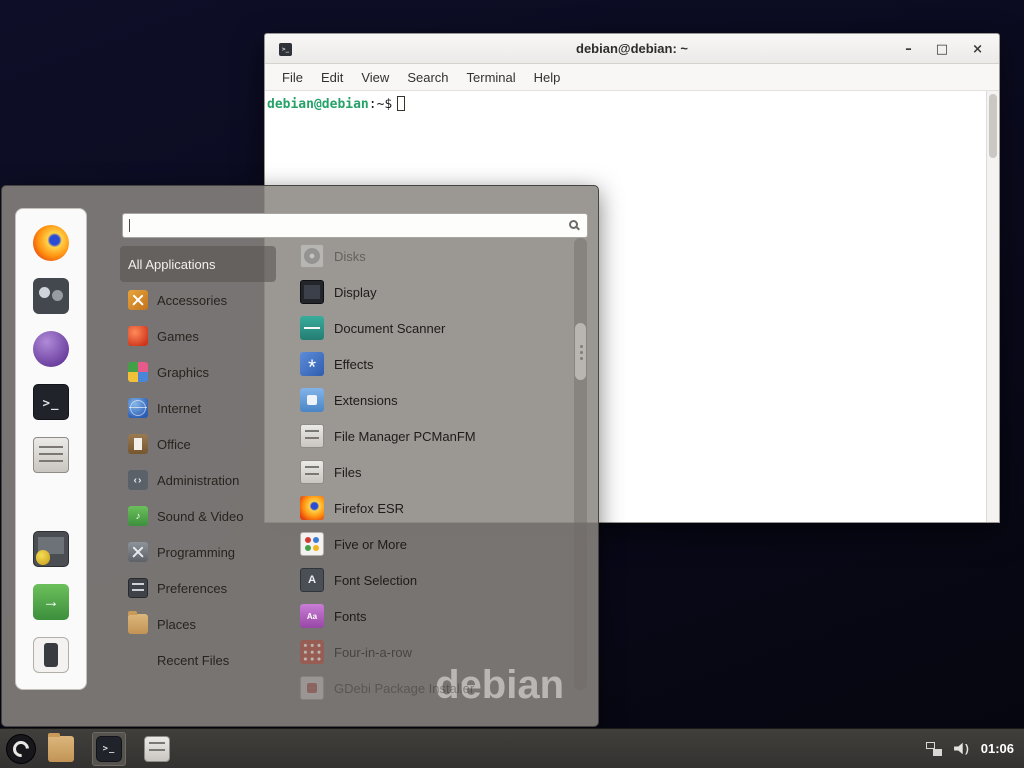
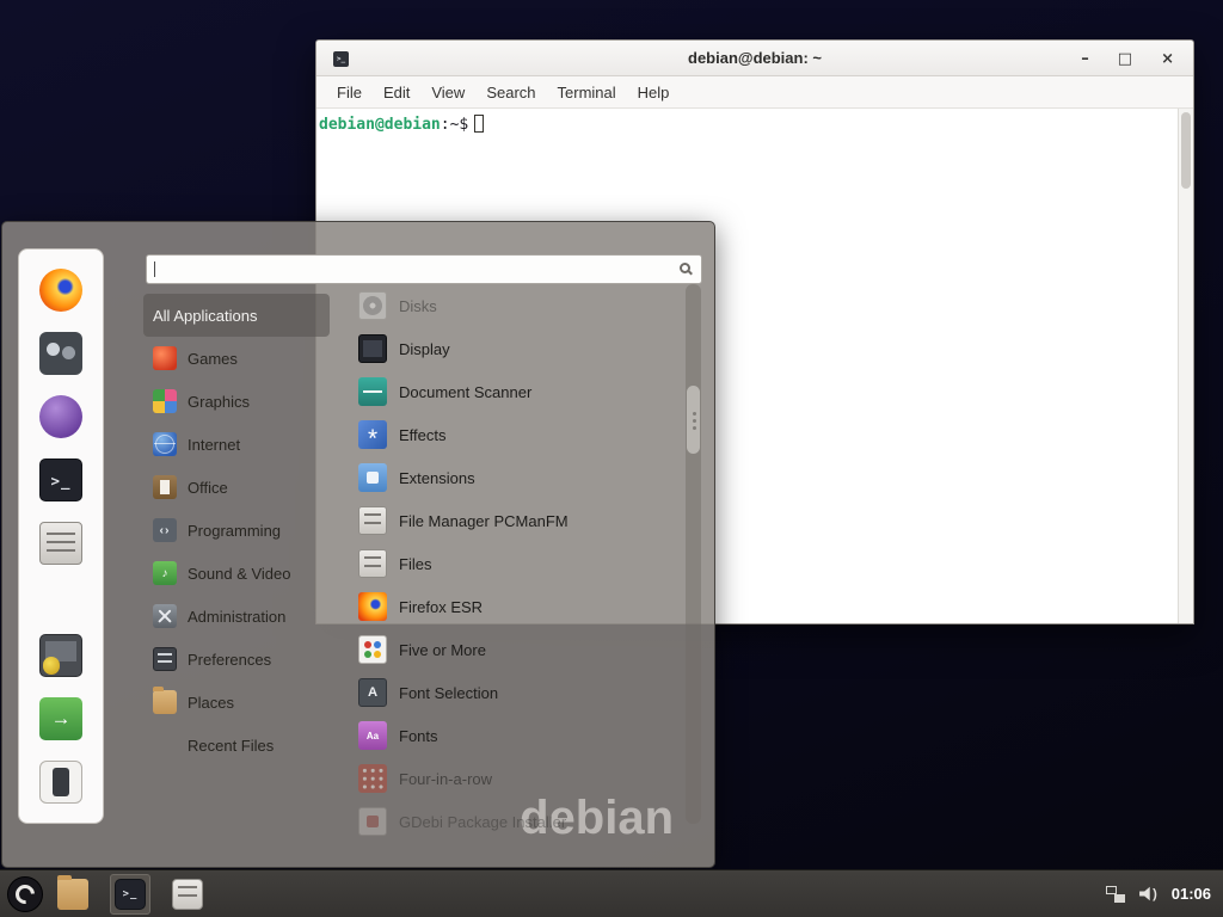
  debian@debian: ~
  –
  □
  ×
  File
  Edit
  View
  Search
  Terminal
  Help
  debian@debian:~$
  All Applications
- Accessories
  Games
  Graphics
  Internet
  Office
- Administration
+ Programming
  Sound & Video
- Programming
+ Administration
  Preferences
  Places
  Recent Files
  Disks
  Display
  Document Scanner
  Effects
  Extensions
  File Manager PCManFM
  Files
  Firefox ESR
  Five or More
  Font Selection
  Fonts
  Four-in-a-row
  GDebi Package Installer
  debian
  )
  01:06
